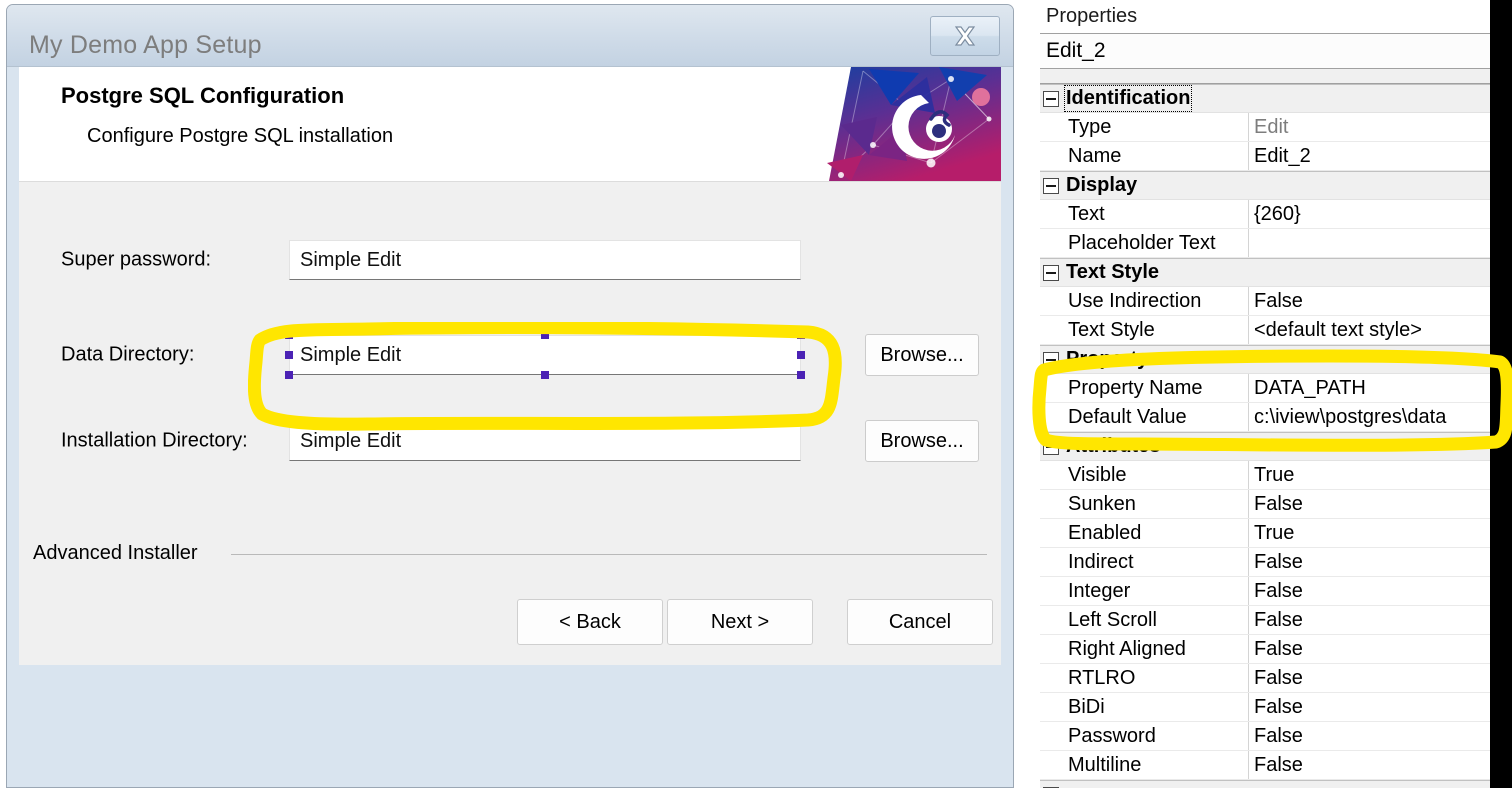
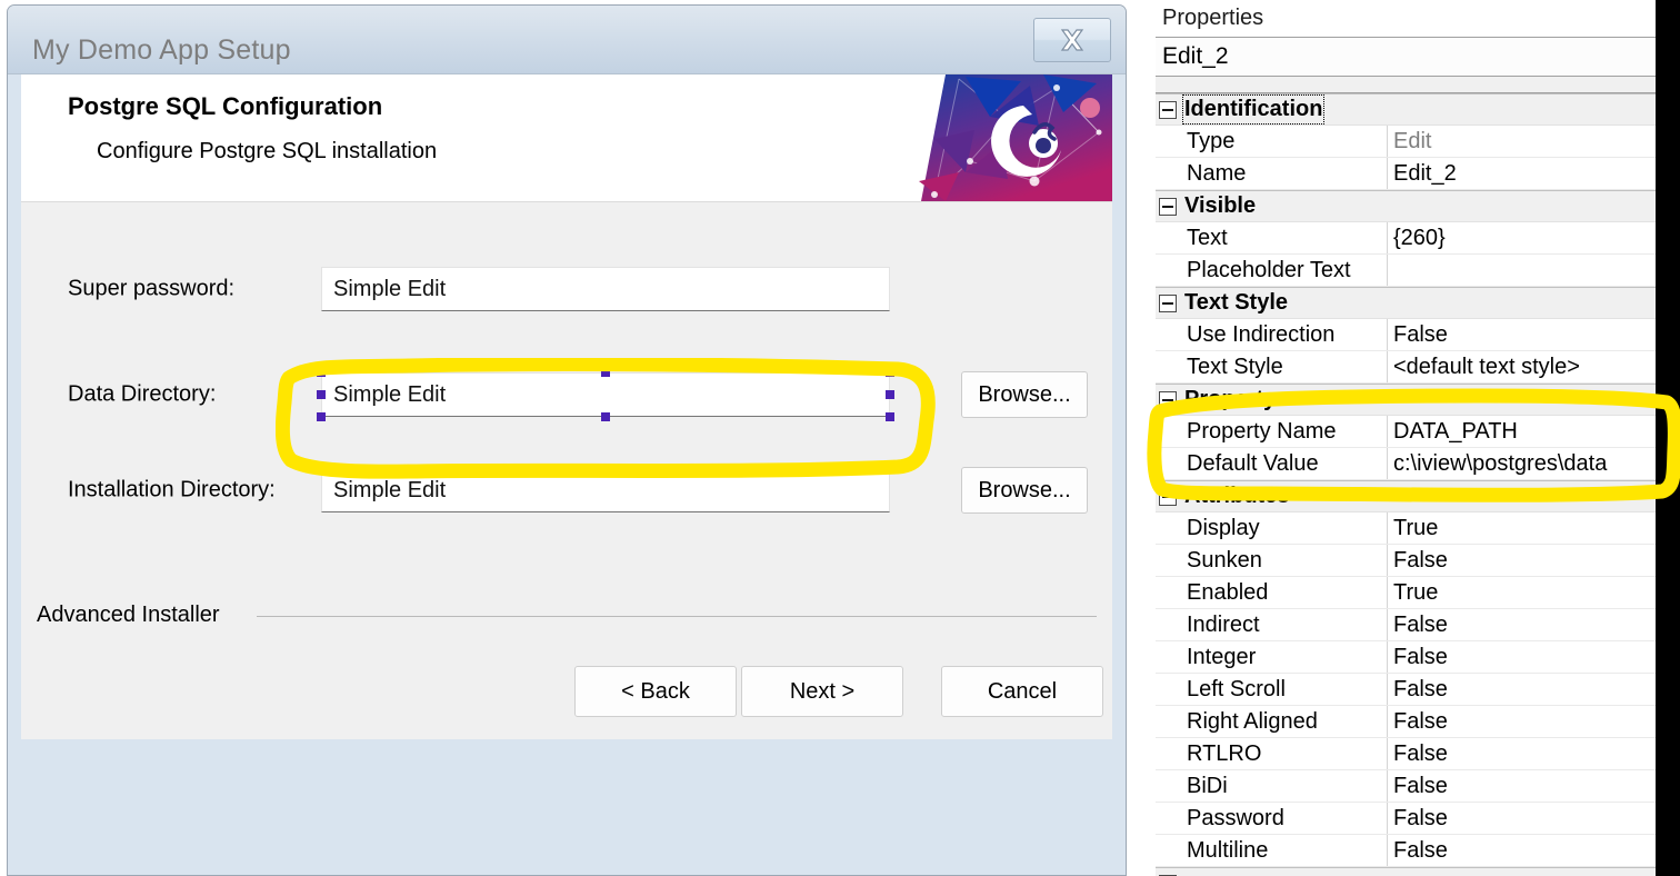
  My Demo App Setup
  Postgre SQL Configuration
  Configure Postgre SQL installation
  Super password:
  Simple Edit
  Data Directory:
  Simple Edit
  Browse...
  Installation Directory:
  Simple Edit
  Browse...
  Advanced Installer
  < Back
  Next >
  Cancel
  Properties
  Edit_2
  Identification
  Type
  Edit
  Name
  Edit_2
- Display
+ Visible
  Text
  {260}
  Placeholder Text
  Text Style
  Use Indirection
  False
  Text Style
  <default text style>
  Property Name
  DATA_PATH
  Default Value
  c:\iview\postgres\data
- Visible
+ Display
  True
  Sunken
  False
  Enabled
  True
  Indirect
  False
  Integer
  False
  Left Scroll
  False
  Right Aligned
  False
  RTLRO
  False
  BiDi
  False
  Password
  False
  Multiline
  False
